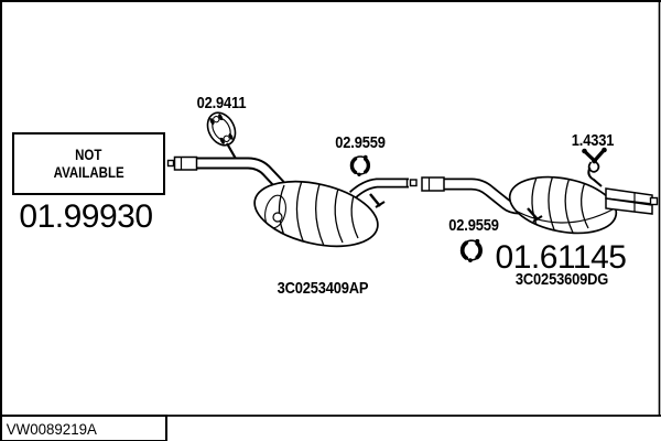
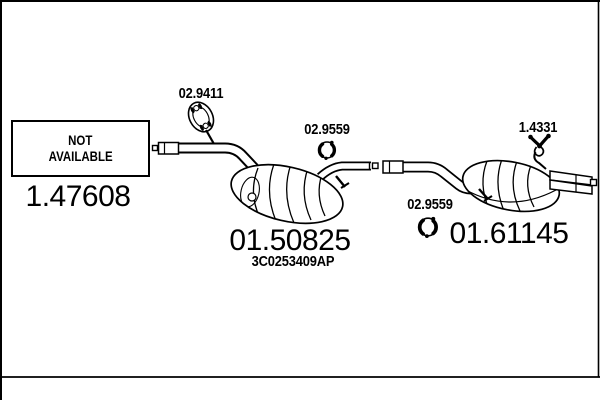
  NOT
  AVAILABLE
- 01.99930
+ 1.47608
+ 01.50825
  01.61145
  3C0253409AP
- 3C0253609DG
  02.9411
  02.9559
  1.4331
  02.9559
- VW0089219A
